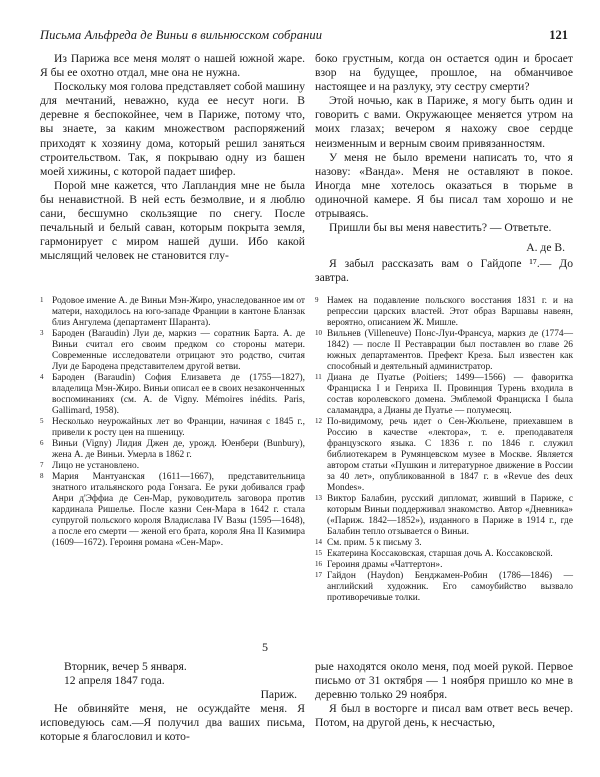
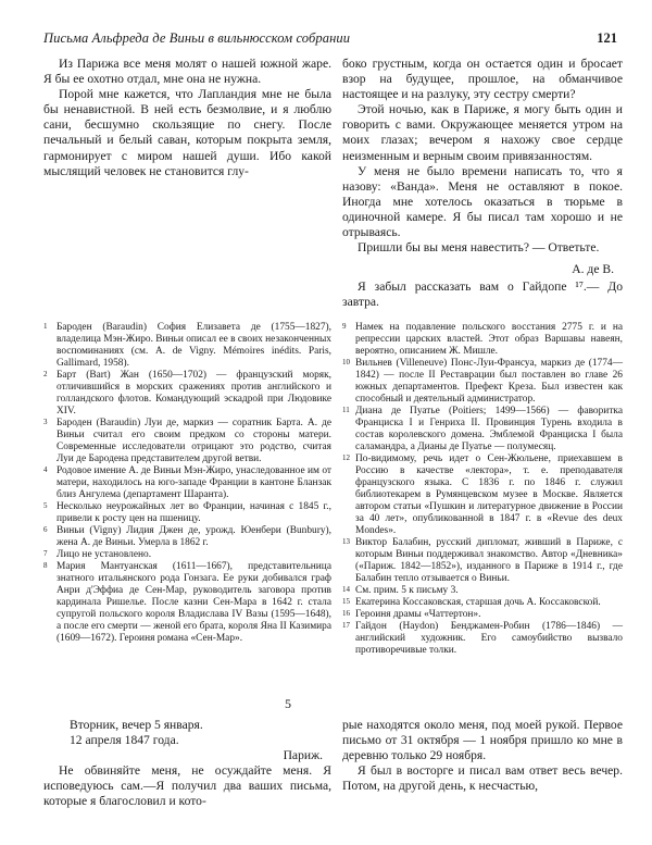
  Письма Альфреда де Виньи в вильнюсском собрании
  121
  Из Парижа все меня молят о нашей южной жаре. Я бы ее охотно отдал, мне она не нужна.
- Поскольку моя голова представляет собой машину для мечтаний, неважно, куда ее несут ноги. В деревне я беспокойнее, чем в Париже, потому что, вы знаете, за каким множеством распоряжений приходят к хозяину дома, который решил заняться строительством. Так, я покрываю одну из башен моей хижины, с которой падает шифер.
  Порой мне кажется, что Лапландия мне не была бы ненавистной. В ней есть безмолвие, и я люблю сани, бесшумно скользящие по снегу. После печальный и белый саван, которым покрыта земля, гармонирует с миром нашей души. Ибо какой мыслящий человек не становится глу-
  боко грустным, когда он остается один и бросает взор на будущее, прошлое, на обманчивое настоящее и на разлуку, эту сестру смерти?
  Этой ночью, как в Париже, я могу быть один и говорить с вами. Окружающее меняется утром на моих глазах; вечером я нахожу свое сердце неизменным и верным своим привязанностям.
  У меня не было времени написать то, что я назову: «Ванда». Меня не оставляют в покое. Иногда мне хотелось оказаться в тюрьме в одиночной камере. Я бы писал там хорошо и не отрываясь.
  Пришли бы вы меня навестить? — Ответьте.
  А. де В.
  Я забыл рассказать вам о Гайдопе ¹⁷.— До завтра.
  1
- Родовое имение А. де Виньи Мэн-Жиро, унаследованное им от матери, находилось на юго-западе Франции в кантоне Бланзак близ Ангулема (департамент Шаранта).
+ Бароден (Baraudin) София Елизавета де (1755—1827), владелица Мэн-Жиро. Виньи описал ее в своих незаконченных воспоминаниях (см. A. de Vigny. Mémoires inédits. Paris, Gallimard, 1958).
+ 2
+ Барт (Bart) Жан (1650—1702) — французский моряк, отличившийся в морских сражениях против английского и голландского флотов. Командующий эскадрой при Людовике XIV.
  3
  Бароден (Baraudin) Луи де, маркиз — соратник Барта. А. де Виньи считал его своим предком со стороны матери. Современные исследователи отрицают это родство, считая Луи де Бародена представителем другой ветви.
  4
- Бароден (Baraudin) София Елизавета де (1755—1827), владелица Мэн-Жиро. Виньи описал ее в своих незаконченных воспоминаниях (см. A. de Vigny. Mémoires inédits. Paris, Gallimard, 1958).
+ Родовое имение А. де Виньи Мэн-Жиро, унаследованное им от матери, находилось на юго-западе Франции в кантоне Бланзак близ Ангулема (департамент Шаранта).
  5
  Несколько неурожайных лет во Франции, начиная с 1845 г., привели к росту цен на пшеницу.
  6
  Виньи (Vigny) Лидия Джен де, урожд. Юенбери (Bunbury), жена А. де Виньи. Умерла в 1862 г.
  7
  Лицо не установлено.
  8
  Мария Мантуанская (1611—1667), представительница знатного итальянского рода Гонзага. Ее руки добивался граф Анри д'Эффиа де Сен-Мар, руководитель заговора против кардинала Ришелье. После казни Сен-Мара в 1642 г. стала супругой польского короля Владислава IV Вазы (1595—1648), а после его смерти — женой его брата, короля Яна II Казимира (1609—1672). Героиня романа «Сен-Мар».
  9
- Намек на подавление польского восстания 1831 г. и на репрессии царских властей. Этот образ Варшавы навеян, вероятно, описанием Ж. Мишле.
+ Намек на подавление польского восстания 2775 г. и на репрессии царских властей. Этот образ Варшавы навеян, вероятно, описанием Ж. Мишле.
  10
  Вильнев (Villeneuve) Понс-Луи-Франсуа, маркиз де (1774—1842) — после II Реставрации был поставлен во главе 26 южных департаментов. Префект Креза. Был известен как способный и деятельный администратор.
  11
  Диана де Пуатье (Poitiers; 1499—1566) — фаворитка Франциска I и Генриха II. Провинция Турень входила в состав королевского домена. Эмблемой Франциска I была саламандра, а Дианы де Пуатье — полумесяц.
  12
  По-видимому, речь идет о Сен-Жюльене, приехавшем в Россию в качестве «лектора», т. е. преподавателя французского языка. С 1836 г. по 1846 г. служил библиотекарем в Румянцевском музее в Москве. Является автором статьи «Пушкин и литературное движение в России за 40 лет», опубликованной в 1847 г. в «Revue des deux Mondes».
  13
  Виктор Балабин, русский дипломат, живший в Париже, с которым Виньи поддерживал знакомство. Автор «Дневника» («Париж. 1842—1852»), изданного в Париже в 1914 г., где Балабин тепло отзывается о Виньи.
  14
  См. прим. 5 к письму 3.
  15
  Екатерина Коссаковская, старшая дочь А. Коссаковской.
  16
  Героиня драмы «Чаттертон».
  17
  Гайдон (Haydon) Бенджамен-Робин (1786—1846) — английский художник. Его самоубийство вызвало противоречивые толки.
  5
  Вторник, вечер 5 января.
  12 апреля 1847 года.
  Париж.
  Не обвиняйте меня, не осуждайте меня. Я исповедуюсь сам.—Я получил два ваших письма, которые я благословил и кото-
  рые находятся около меня, под моей рукой. Первое письмо от 31 октября — 1 ноября пришло ко мне в деревню только 29 ноября.
  Я был в восторге и писал вам ответ весь вечер. Потом, на другой день, к несчастью,
